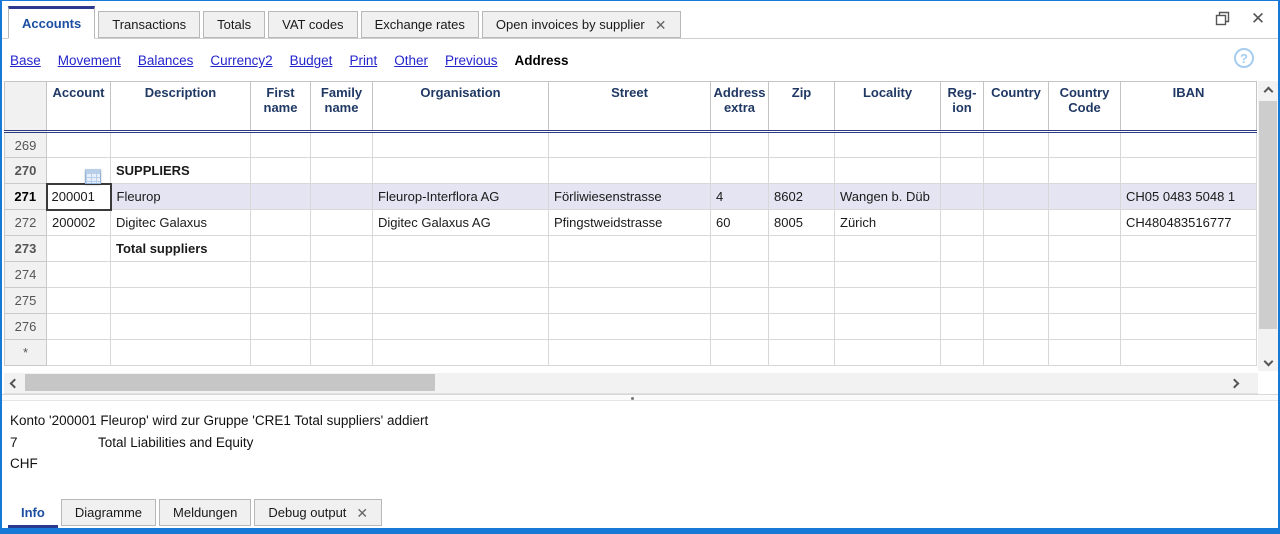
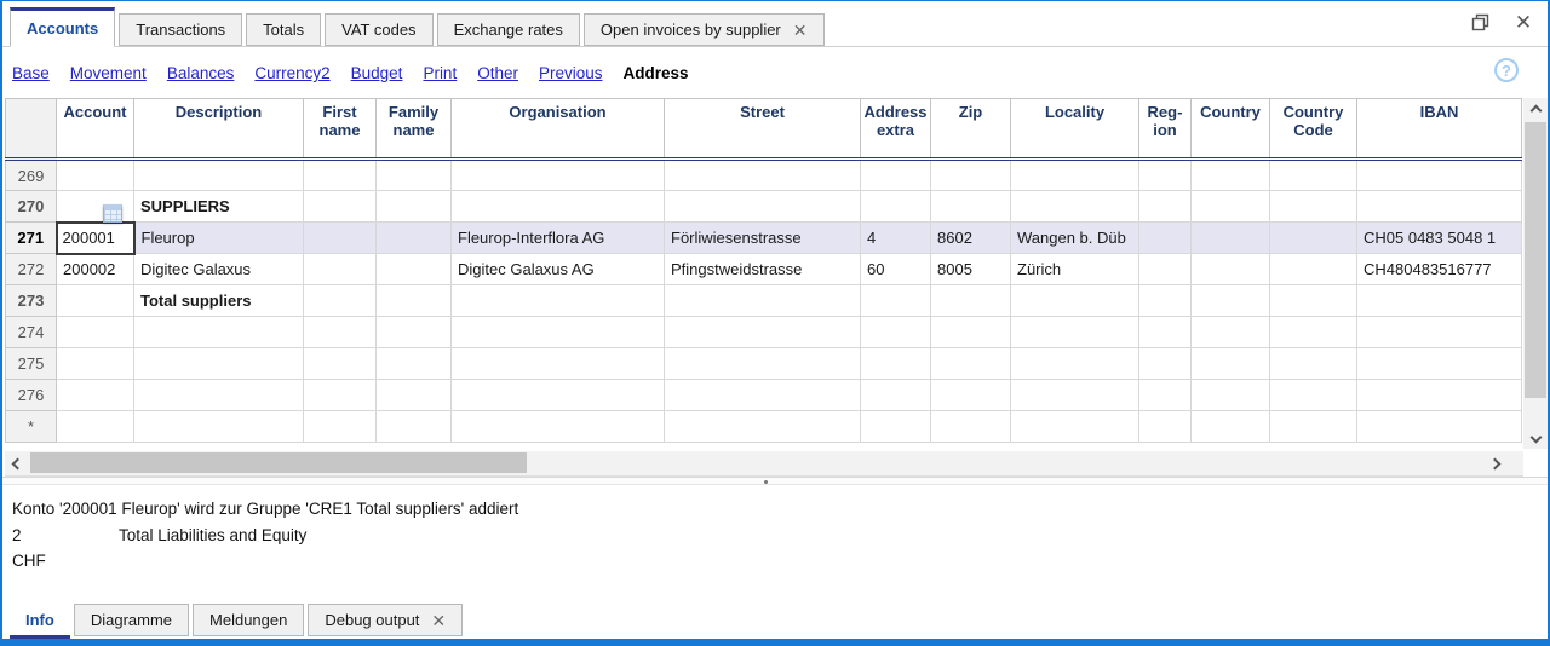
  Accounts
  Transactions
  Totals
  VAT codes
  Exchange rates
  Open invoices by supplier
  ✕
  ✕
  Base
  Movement
  Balances
  Currency2
  Budget
  Print
  Other
  Previous
  Address
  ?
  	Account	Description	First name	Family name	Organisation	Street	Address extra	Zip	Locality	Reg-ion	Country	Country Code	IBAN
  269
  270		SUPPLIERS
  271	200001	Fleurop			Fleurop-Interflora AG	Förliwiesenstrasse	4	8602	Wangen b. Düb				CH05 0483 5048 1
  272	200002	Digitec Galaxus			Digitec Galaxus AG	Pfingstweidstrasse	60	8005	Zürich				CH480483516777
  273		Total suppliers
  274
  275
  276
  *
  Konto '200001 Fleurop' wird zur Gruppe 'CRE1 Total suppliers' addiert
- 7 Total Liabilities and Equity
+ 2 Total Liabilities and Equity
  CHF
  Info
  Diagramme
  Meldungen
  Debug output
  ✕
